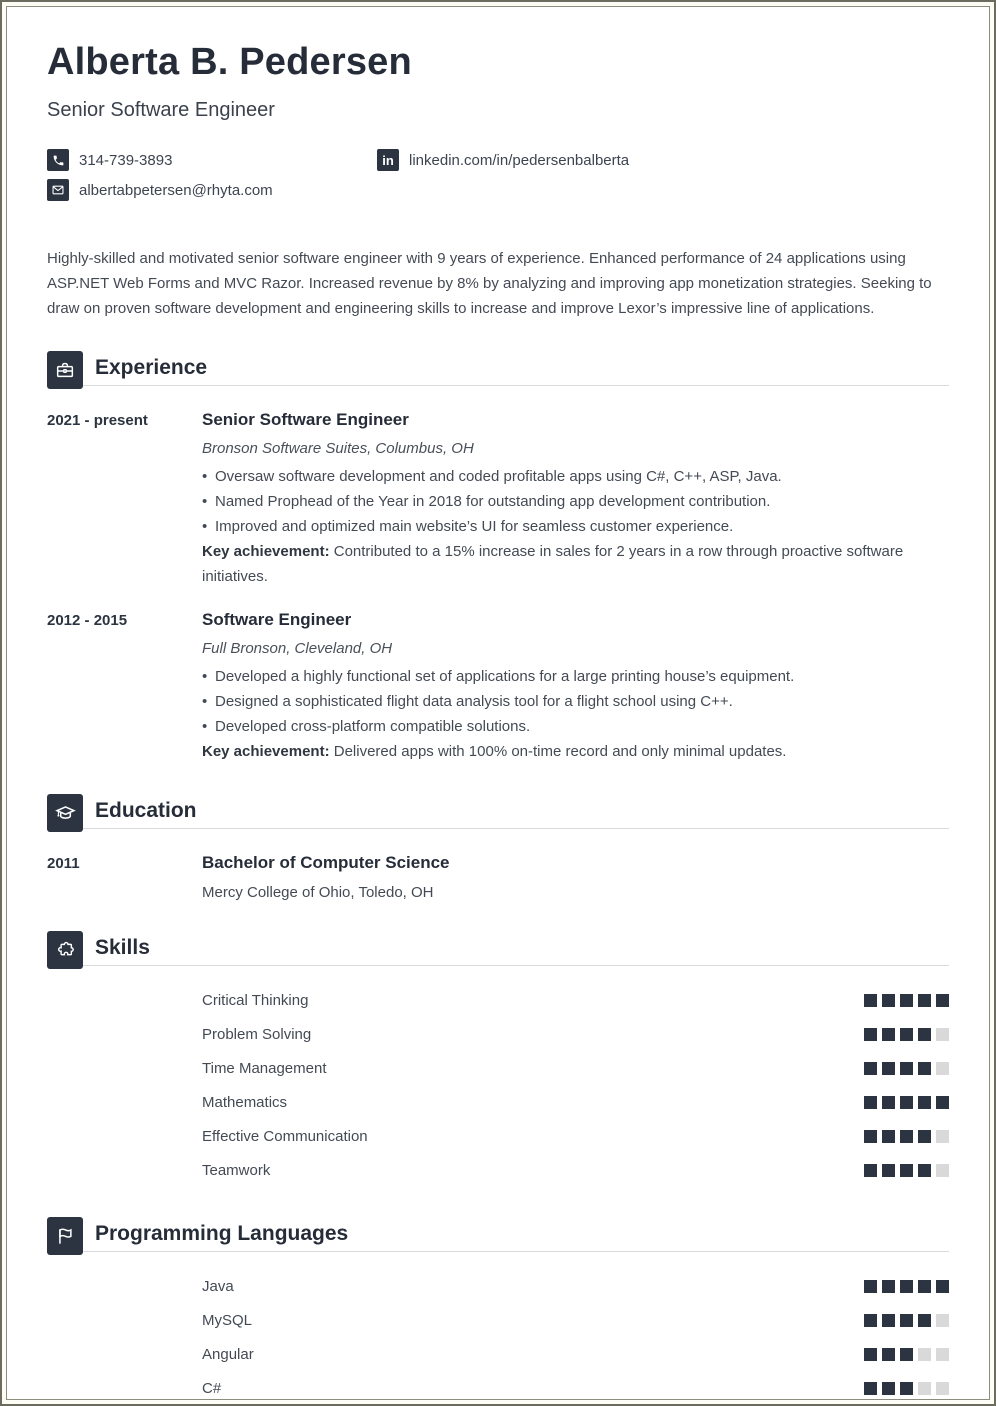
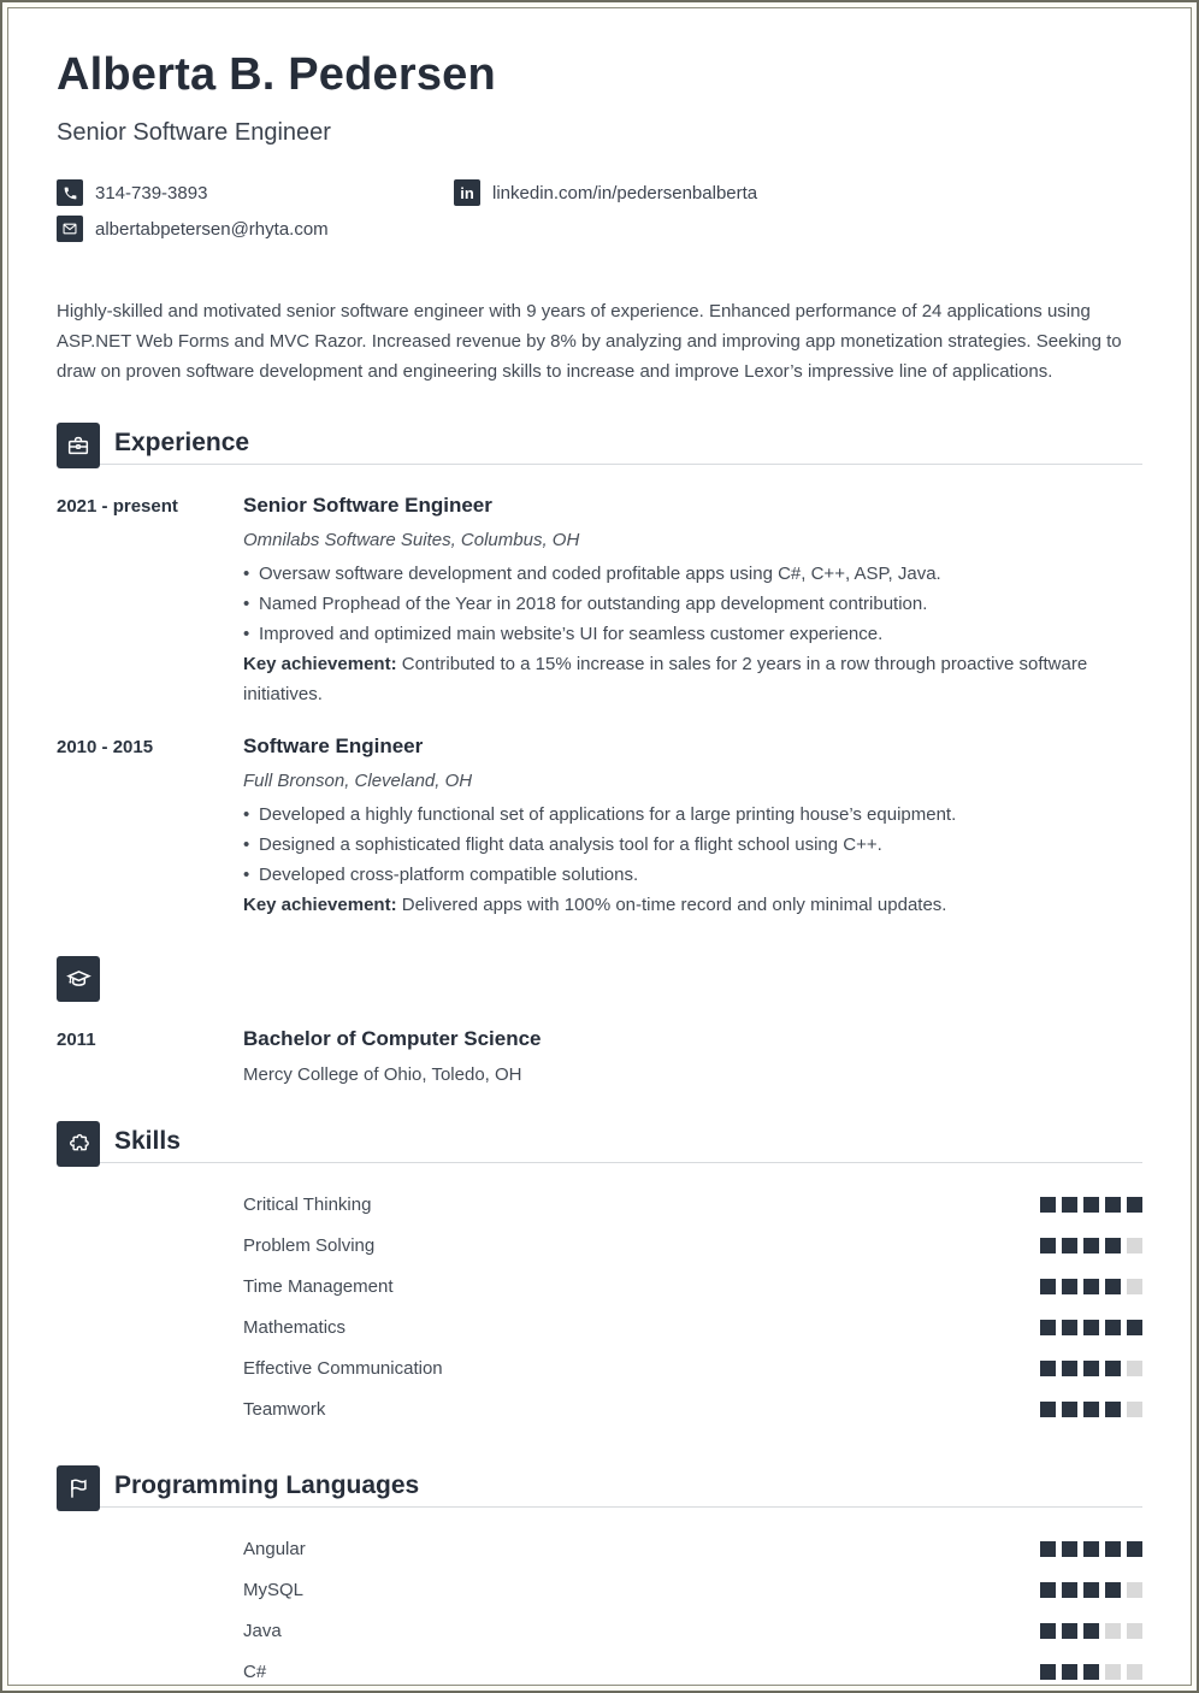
  Alberta B. Pedersen
  Senior Software Engineer
  314-739-3893
  albertabpetersen@rhyta.com
  in
  linkedin.com/in/pedersenbalberta
  Highly-skilled and motivated senior software engineer with 9 years of experience. Enhanced performance of 24 applications using ASP.NET Web Forms and MVC Razor. Increased revenue by 8% by analyzing and improving app monetization strategies. Seeking to draw on proven software development and engineering skills to increase and improve Lexor’s impressive line of applications.
  Experience
  2021 - present
  Senior Software Engineer
- Bronson Software Suites, Columbus, OH
+ Omnilabs Software Suites, Columbus, OH
  Oversaw software development and coded profitable apps using C#, C++, ASP, Java.
  Named Prophead of the Year in 2018 for outstanding app development contribution.
  Improved and optimized main website’s UI for seamless customer experience.
  Key achievement: Contributed to a 15% increase in sales for 2 years in a row through proactive software initiatives.
- 2012 - 2015
+ 2010 - 2015
  Software Engineer
  Full Bronson, Cleveland, OH
  Developed a highly functional set of applications for a large printing house’s equipment.
  Designed a sophisticated flight data analysis tool for a flight school using C++.
  Developed cross-platform compatible solutions.
  Key achievement: Delivered apps with 100% on-time record and only minimal updates.
- Education
  2011
  Bachelor of Computer Science
  Mercy College of Ohio, Toledo, OH
  Skills
  Critical Thinking
  Problem Solving
  Time Management
  Mathematics
  Effective Communication
  Teamwork
  Programming Languages
- Java
+ Angular
  MySQL
- Angular
+ Java
  C#
